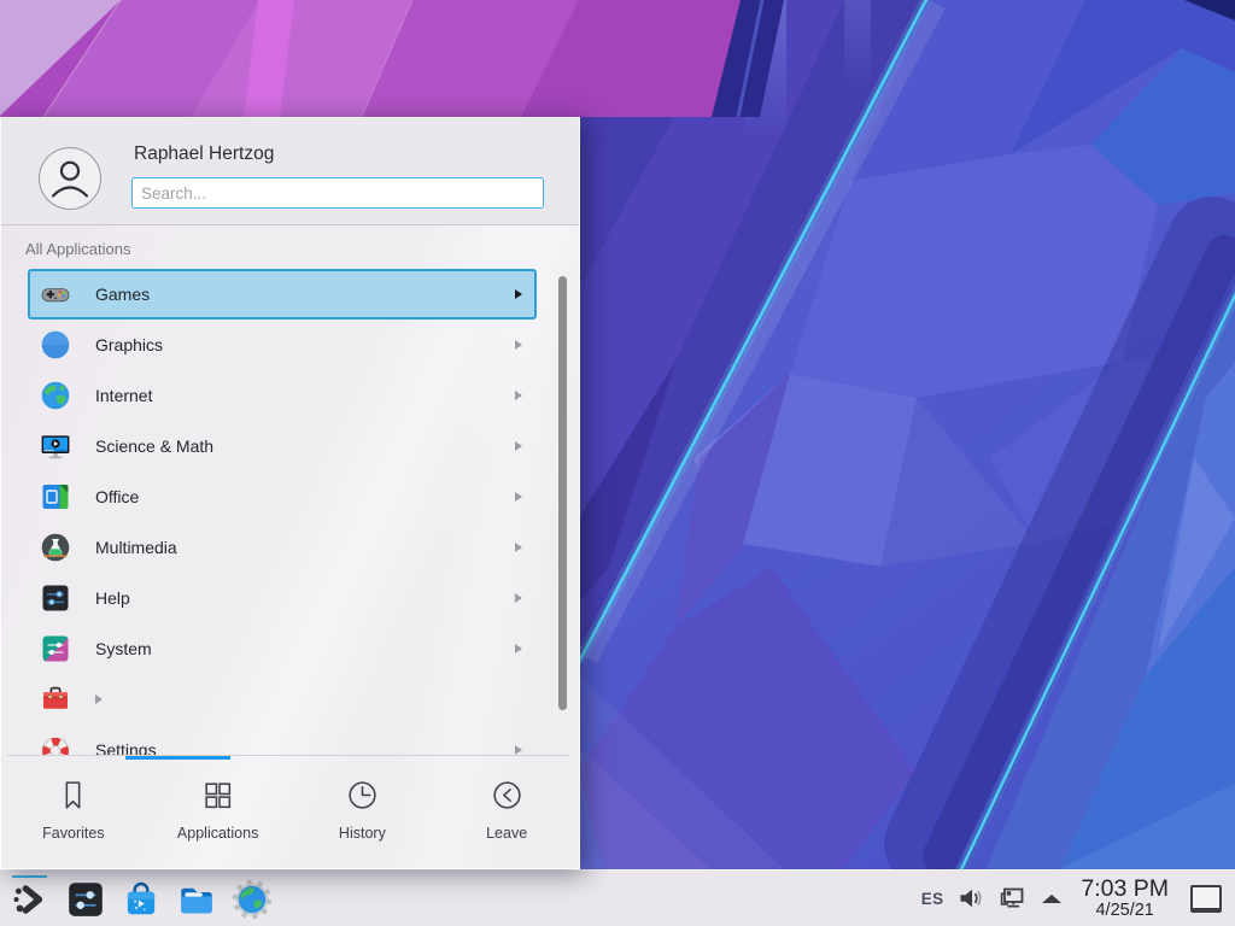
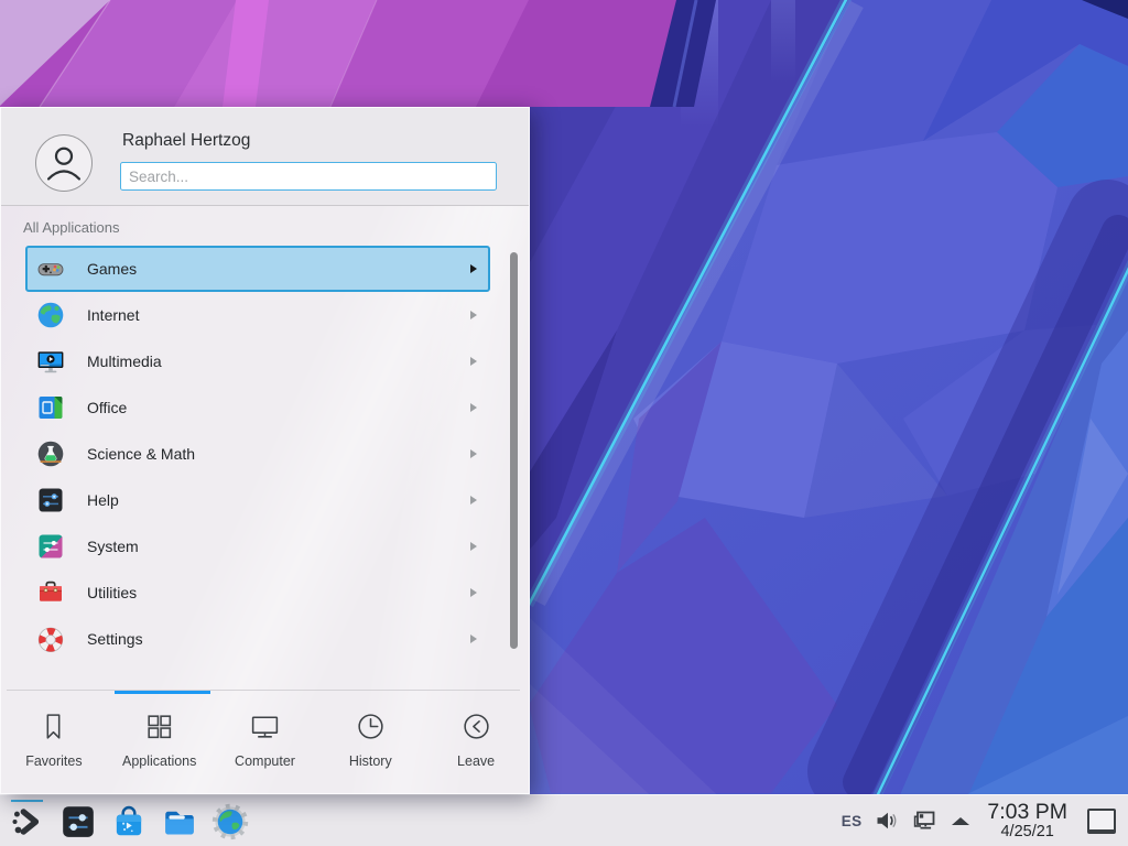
  Raphael Hertzog
  Search...
  All Applications
  Games
- Graphics
  Internet
- Science & Math
+ Multimedia
  Office
- Multimedia
+ Science & Math
  Help
  System
+ Utilities
  Settings
  Favorites
  Applications
+ Computer
  History
  Leave
  ES
  7:03 PM
  4/25/21
